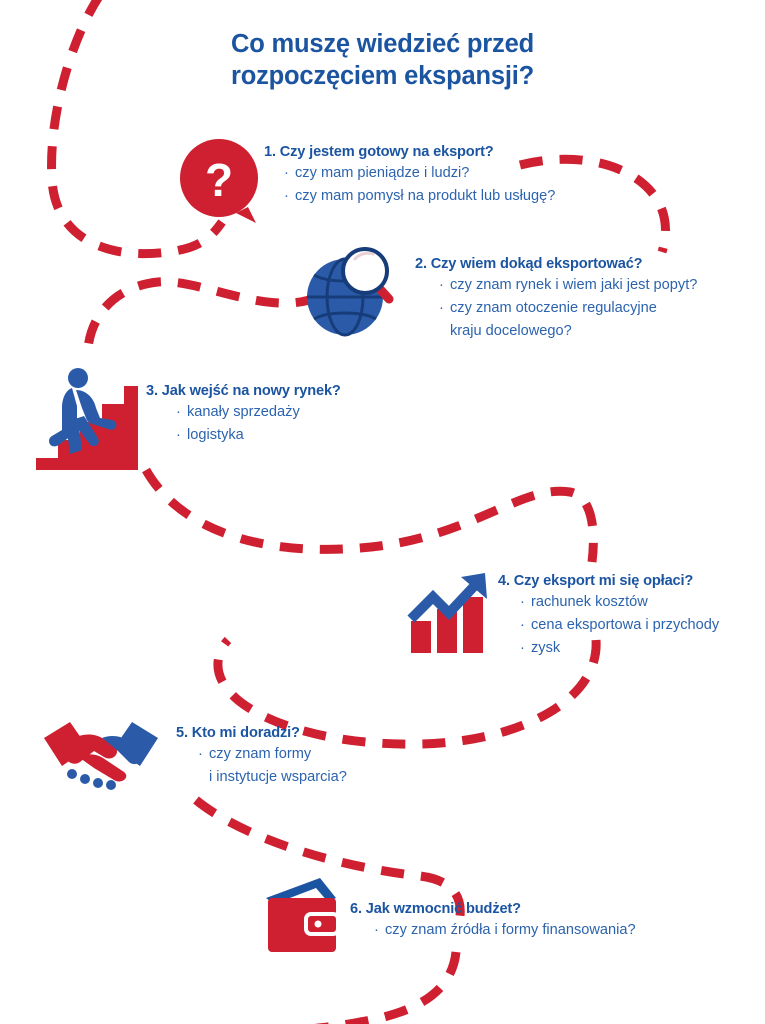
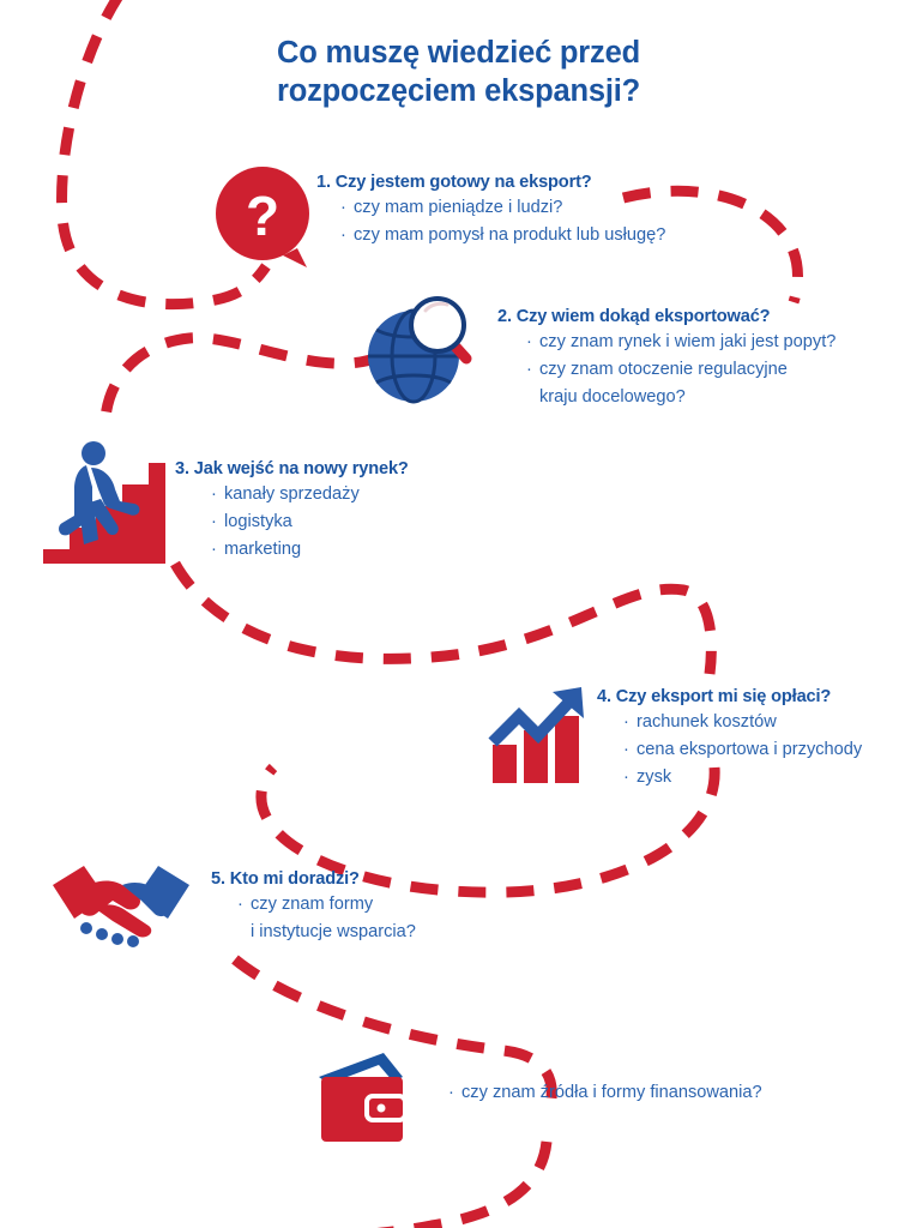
  Co muszę wiedzieć przed
  rozpoczęciem ekspansji?
  ?
  1. Czy jestem gotowy na eksport?
  · czy mam pieniądze i ludzi?
  · czy mam pomysł na produkt lub usługę?
  2. Czy wiem dokąd eksportować?
  · czy znam rynek i wiem jaki jest popyt?
  · czy znam otoczenie regulacyjne
  kraju docelowego?
  3. Jak wejść na nowy rynek?
  · kanały sprzedaży
  · logistyka
+ · marketing
  4. Czy eksport mi się opłaci?
  · rachunek kosztów
  · cena eksportowa i przychody
  · zysk
  5. Kto mi doradzi?
  · czy znam formy
  i instytucje wsparcia?
- 6. Jak wzmocnić budżet?
  · czy znam źródła i formy finansowania?
